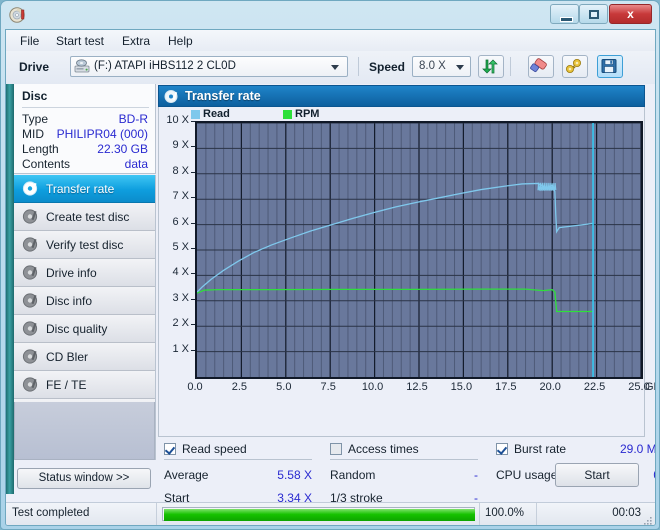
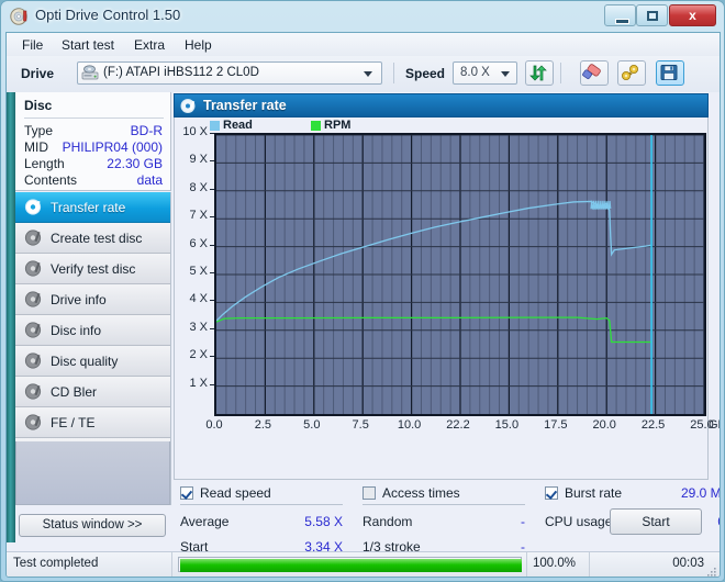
+ Opti Drive Control 1.50
  x
  File
  Start test
  Extra
  Help
  Drive
  (F:) ATAPI iHBS112 2 CL0D
  Speed
  8.0 X
  Disc
  Type
  BD-R
  MID
  PHILIPR04 (000)
  Length
  22.30 GB
  Contents
  data
  Transfer rate
  Create test disc
  Verify test disc
  Drive info
  Disc info
  Disc quality
  CD Bler
  FE / TE
  Status window >>
  Transfer rate
  RPM
  1 X
  2 X
  3 X
  4 X
  5 X
  6 X
  7 X
  8 X
  9 X
  10 X
  0.0
  2.5
  5.0
  7.5
  10.0
- 12.5
+ 22.2
  15.0
  17.5
  20.0
  22.5
  25.0
  Read speed
  Average
  5.58 X
  Start
  3.34 X
  Access times
  Random
  -
  1/3 stroke
  -
  Burst rate
  CPU usag
  Start
  Test completed
  100.0%
  00:03
